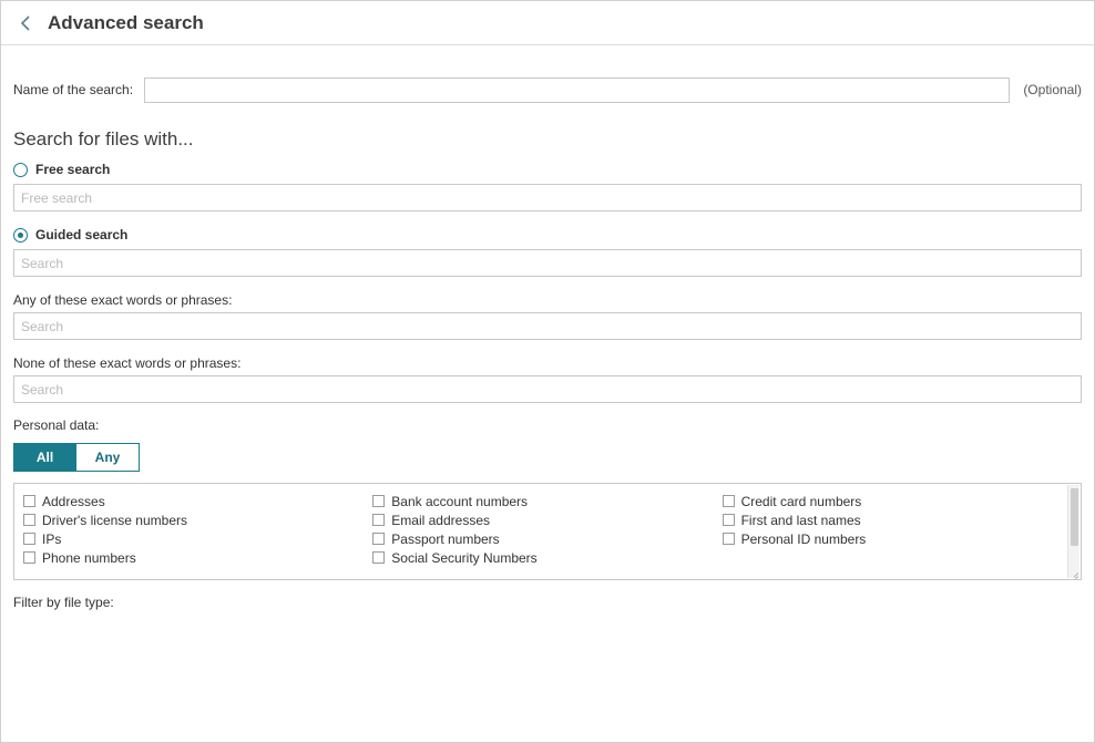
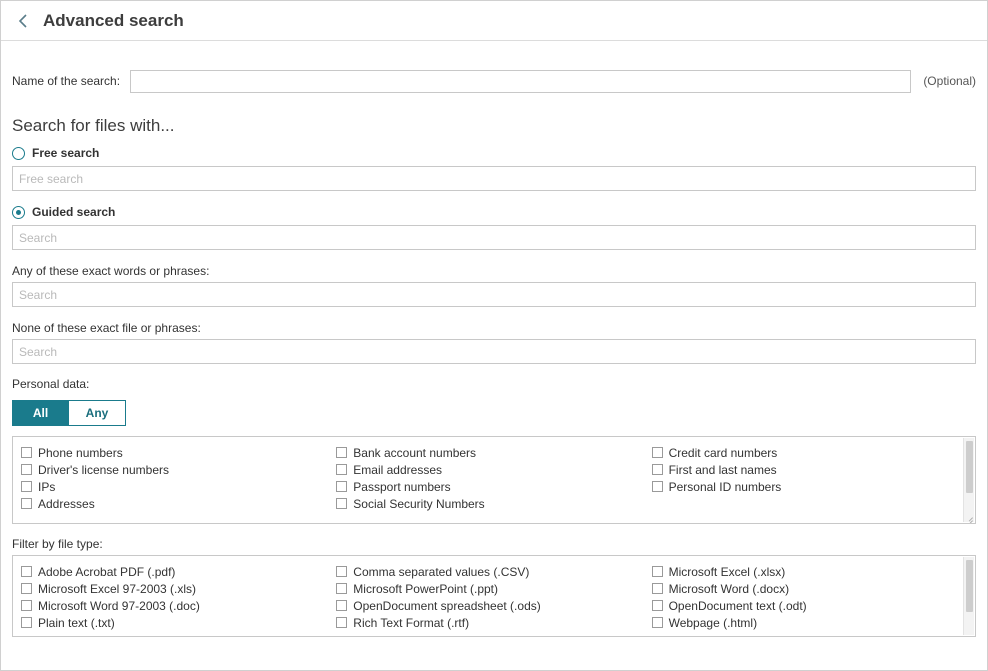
  Advanced search
  Name of the search:
  (Optional)
  Search for files with...
  Free search
  Free search
  Guided search
  Search
  Any of these exact words or phrases:
  Search
- None of these exact words or phrases:
+ None of these exact file or phrases:
  Search
  Personal data:
  All
  Any
- Addresses
+ Phone numbers
  Driver's license numbers
  IPs
- Phone numbers
+ Addresses
  Bank account numbers
  Email addresses
  Passport numbers
  Social Security Numbers
  Credit card numbers
  First and last names
  Personal ID numbers
  Filter by file type:
+ Adobe Acrobat PDF (.pdf)
+ Microsoft Excel 97-2003 (.xls)
+ Microsoft Word 97-2003 (.doc)
+ Plain text (.txt)
+ Comma separated values (.CSV)
+ Microsoft PowerPoint (.ppt)
+ OpenDocument spreadsheet (.ods)
+ Rich Text Format (.rtf)
+ Microsoft Excel (.xlsx)
+ Microsoft Word (.docx)
+ OpenDocument text (.odt)
+ Webpage (.html)
